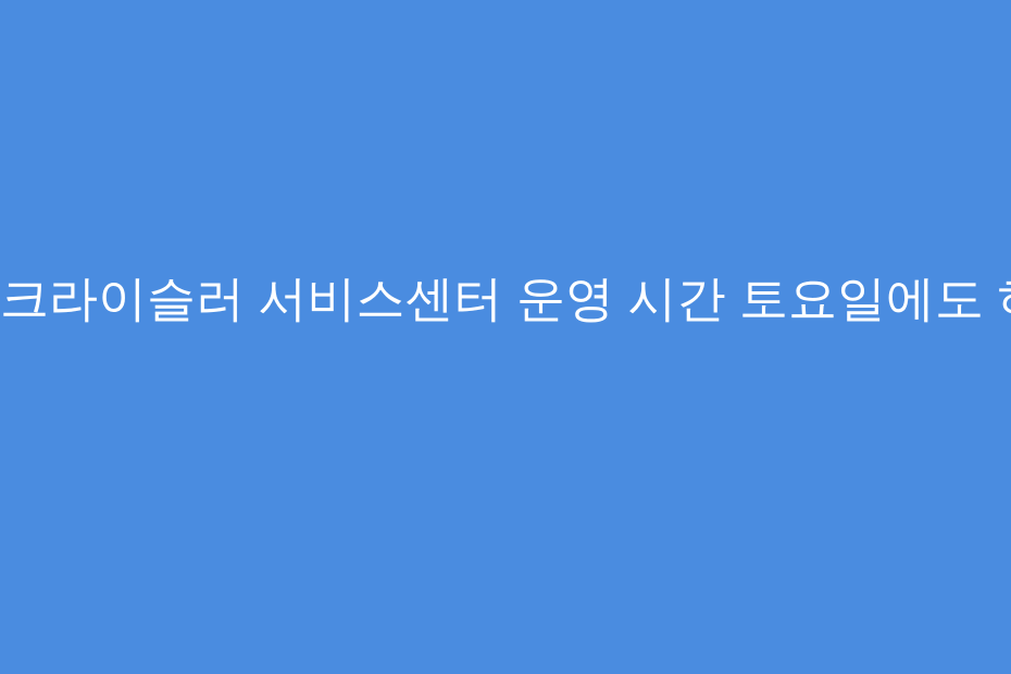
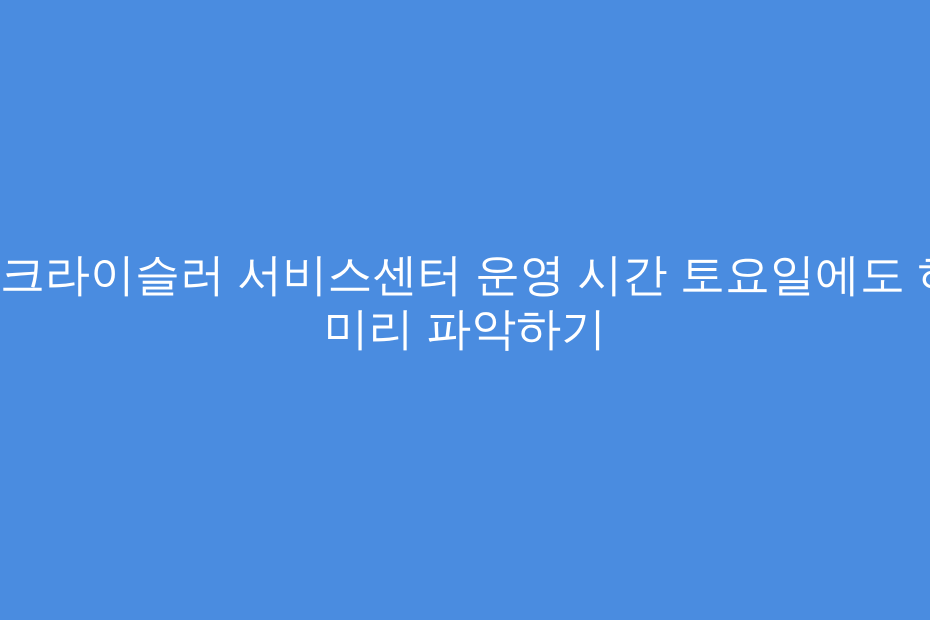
  크라이슬러 서비스센터 운영 시간 토요일에도
+ 미리 파악하기
